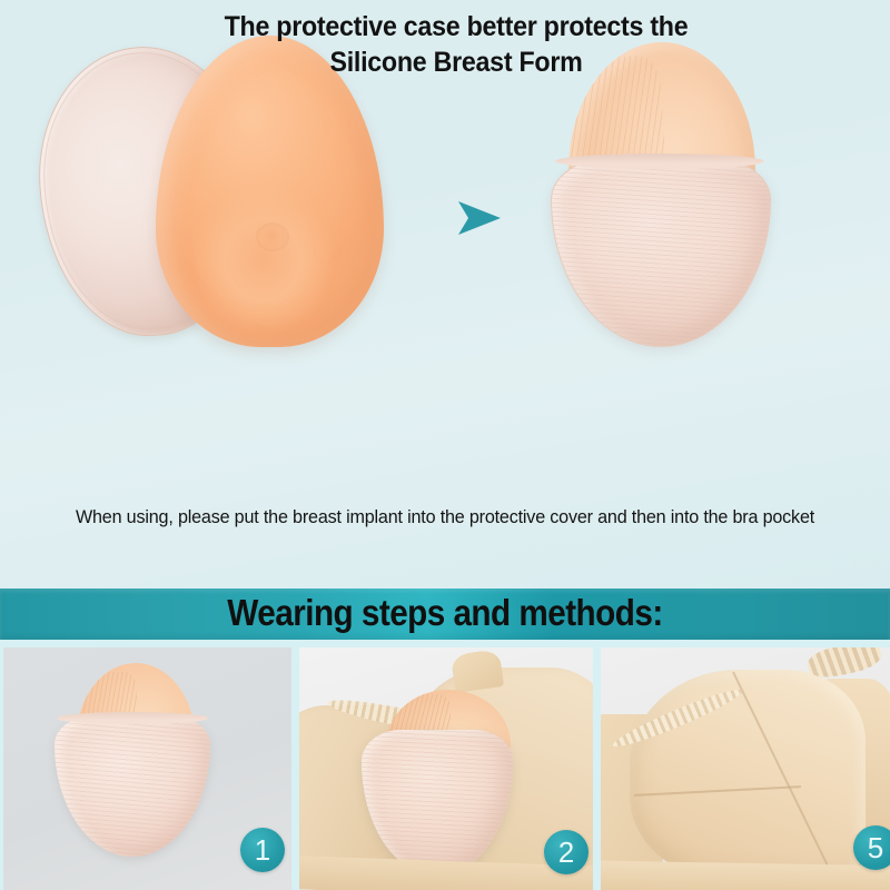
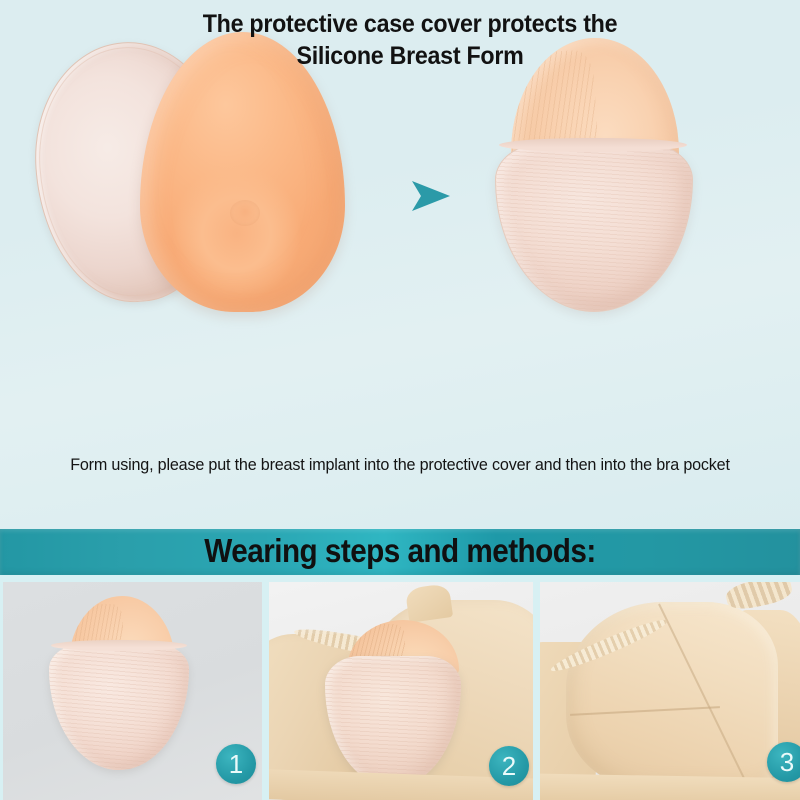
- The protective case better protects the
+ The protective case cover protects the
  Silicone Breast Form
- When using, please put the breast implant into the protective cover and then into the bra pocket
+ Form using, please put the breast implant into the protective cover and then into the bra pocket
  Wearing steps and methods:
  1
  2
- 5
+ 3
